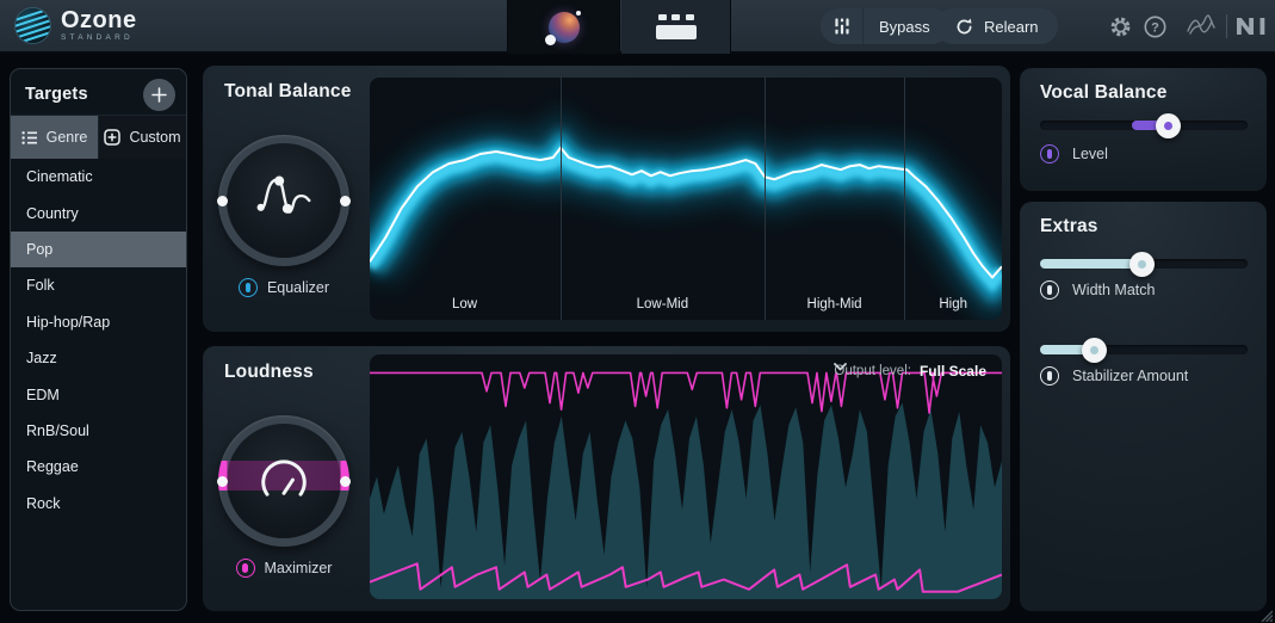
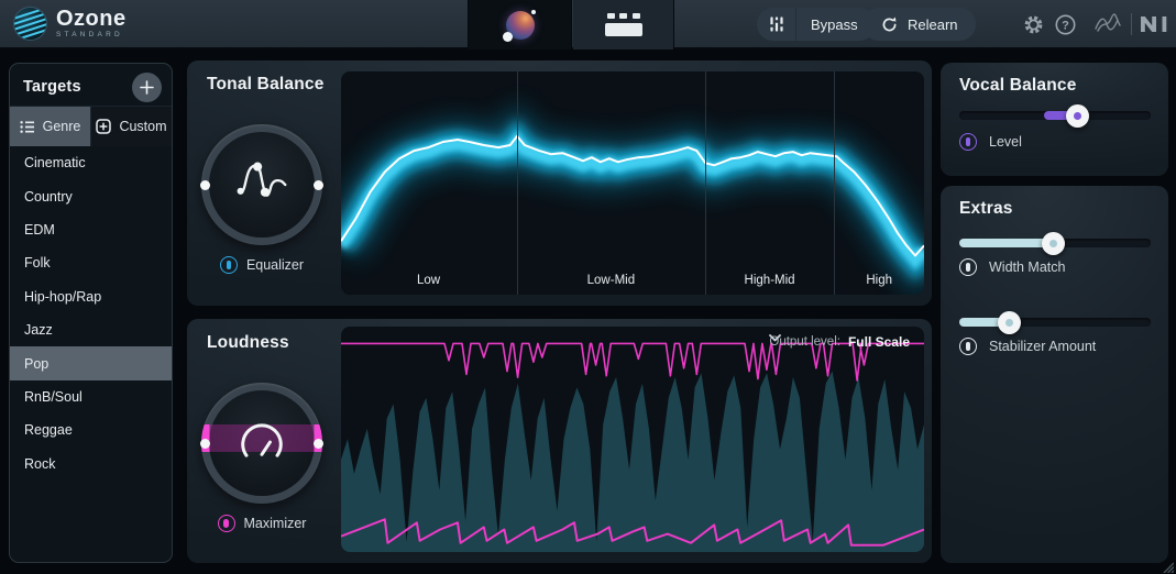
  Ozone
  Bypass
  Relearn
  ?
  Targets
  Genre
  Custom
  Cinematic
  Country
- Pop
+ EDM
  Folk
  Hip-hop/Rap
  Jazz
- EDM
+ Pop
  RnB/Soul
  Reggae
  Rock
  Tonal Balance
  Equalizer
  Low
  Low-Mid
  High-Mid
  High
  Loudness
  Maximizer
  Output level:
  Full Scale
  Vocal Balance
  Level
  Extras
  Width Match
  Stabilizer Amount
